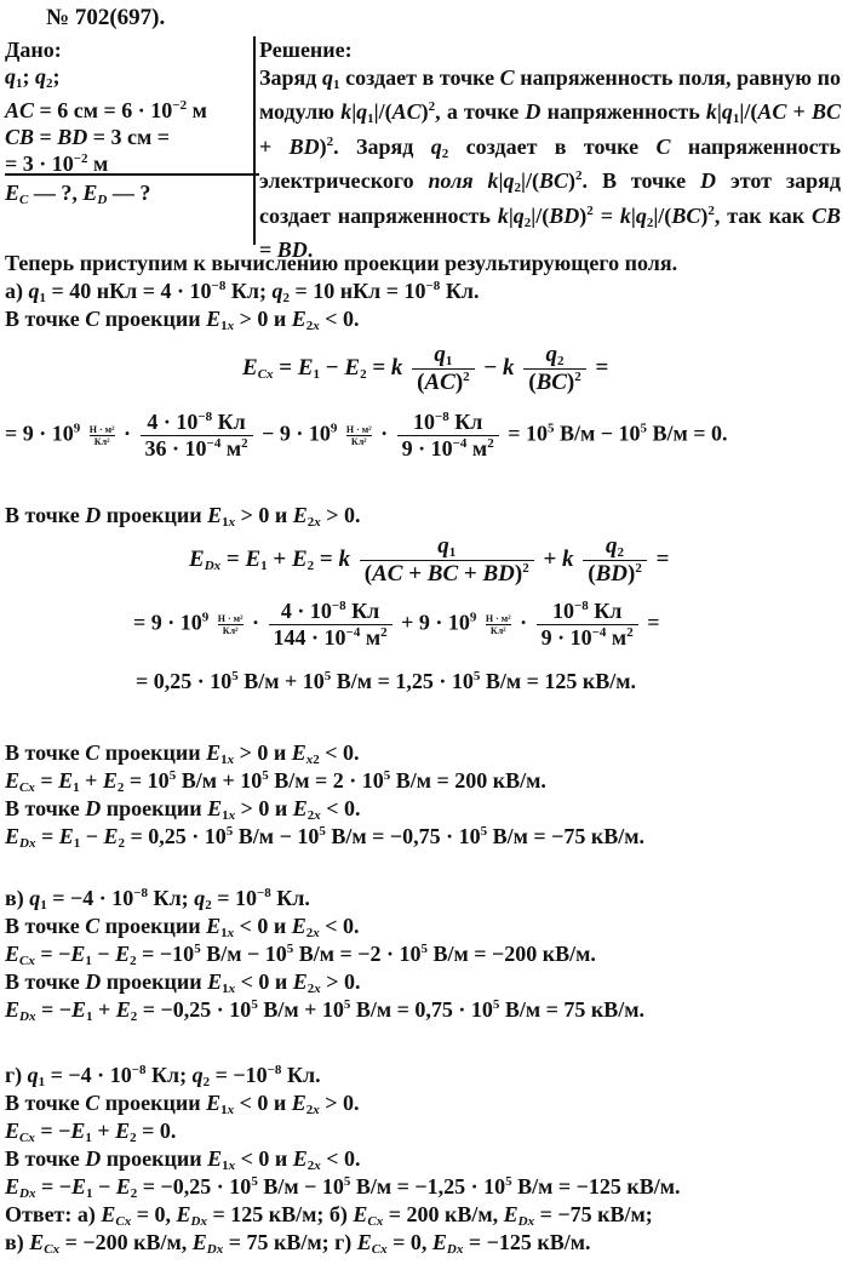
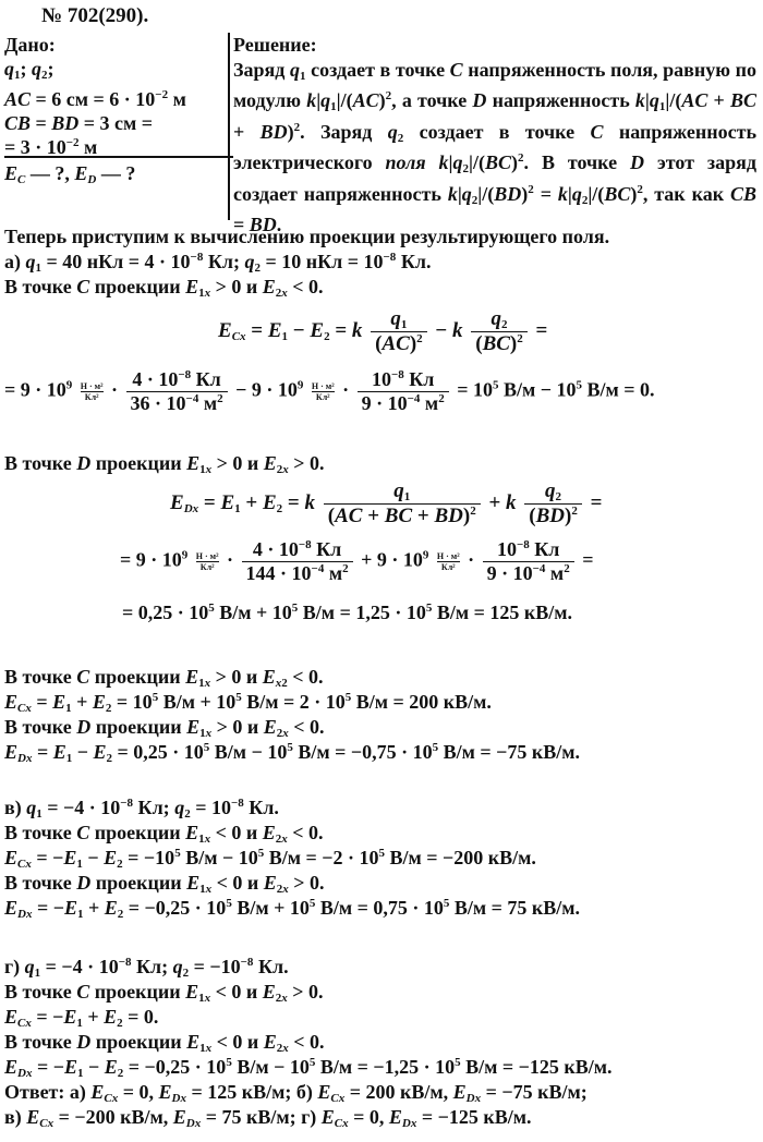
- № 702(697).
+ № 702(290).
  Дано:
  q1; q2;
  AC = 6 см = 6 · 10−2 м
  CB = BD = 3 см =
  = 3 · 10−2 м
  EC — ?, ED — ?
  Решение:
  Заряд q1 создает в точке C напряженность поля, равную по модулю k|q1|/(AC)2, а точке D напряженность k|q1|/(AC + BC + BD)2. Заряд q2 создает в точке C напряженность электрического поля k|q2|/(BC)2. В точке D этот заряд создает напряженность k|q2|/(BD)2 = k|q2|/(BC)2, так как CB = BD.
  Теперь приступим к вычислению проекции результирующего поля.
  а) q1 = 40 нКл = 4 · 10−8 Кл; q2 = 10 нКл = 10−8 Кл.
  В точке C проекции E1x > 0 и E2x < 0.
  ECx = E1 − E2 = k
  q1
  (AC)2
  − k
  q2
  (BC)2
  =
  = 9 · 109
  Н · м²
  Кл² ·
  4 · 10−8 Кл
  36 · 10−4 м2
  − 9 · 109
  Н · м²
  Кл² ·
  10−8 Кл
  9 · 10−4 м2
  = 105 В/м − 105 В/м = 0.
  В точке D проекции E1x > 0 и E2x > 0.
  EDx = E1 + E2 = k
  q1
  (AC + BC + BD)2
  + k
  q2
  (BD)2
  =
  = 9 · 109
  Н · м²
  Кл² ·
  4 · 10−8 Кл
  144 · 10−4 м2
  + 9 · 109
  Н · м²
  Кл² ·
  10−8 Кл
  9 · 10−4 м2
  =
  = 0,25 · 105 В/м + 105 В/м = 1,25 · 105 В/м = 125 кВ/м.
  В точке C проекции E1x > 0 и Ex2 < 0.
  ECx = E1 + E2 = 105 В/м + 105 В/м = 2 · 105 В/м = 200 кВ/м.
  В точке D проекции E1x > 0 и E2x < 0.
  EDx = E1 − E2 = 0,25 · 105 В/м − 105 В/м = −0,75 · 105 В/м = −75 кВ/м.
  в) q1 = −4 · 10−8 Кл; q2 = 10−8 Кл.
  В точке C проекции E1x < 0 и E2x < 0.
  ECx = −E1 − E2 = −105 В/м − 105 В/м = −2 · 105 В/м = −200 кВ/м.
  В точке D проекции E1x < 0 и E2x > 0.
  EDx = −E1 + E2 = −0,25 · 105 В/м + 105 В/м = 0,75 · 105 В/м = 75 кВ/м.
  г) q1 = −4 · 10−8 Кл; q2 = −10−8 Кл.
  В точке C проекции E1x < 0 и E2x > 0.
  ECx = −E1 + E2 = 0.
  В точке D проекции E1x < 0 и E2x < 0.
  EDx = −E1 − E2 = −0,25 · 105 В/м − 105 В/м = −1,25 · 105 В/м = −125 кВ/м.
  Ответ: а) ECx = 0, EDx = 125 кВ/м; б) ECx = 200 кВ/м, EDx = −75 кВ/м;
  в) ECx = −200 кВ/м, EDx = 75 кВ/м; г) ECx = 0, EDx = −125 кВ/м.
